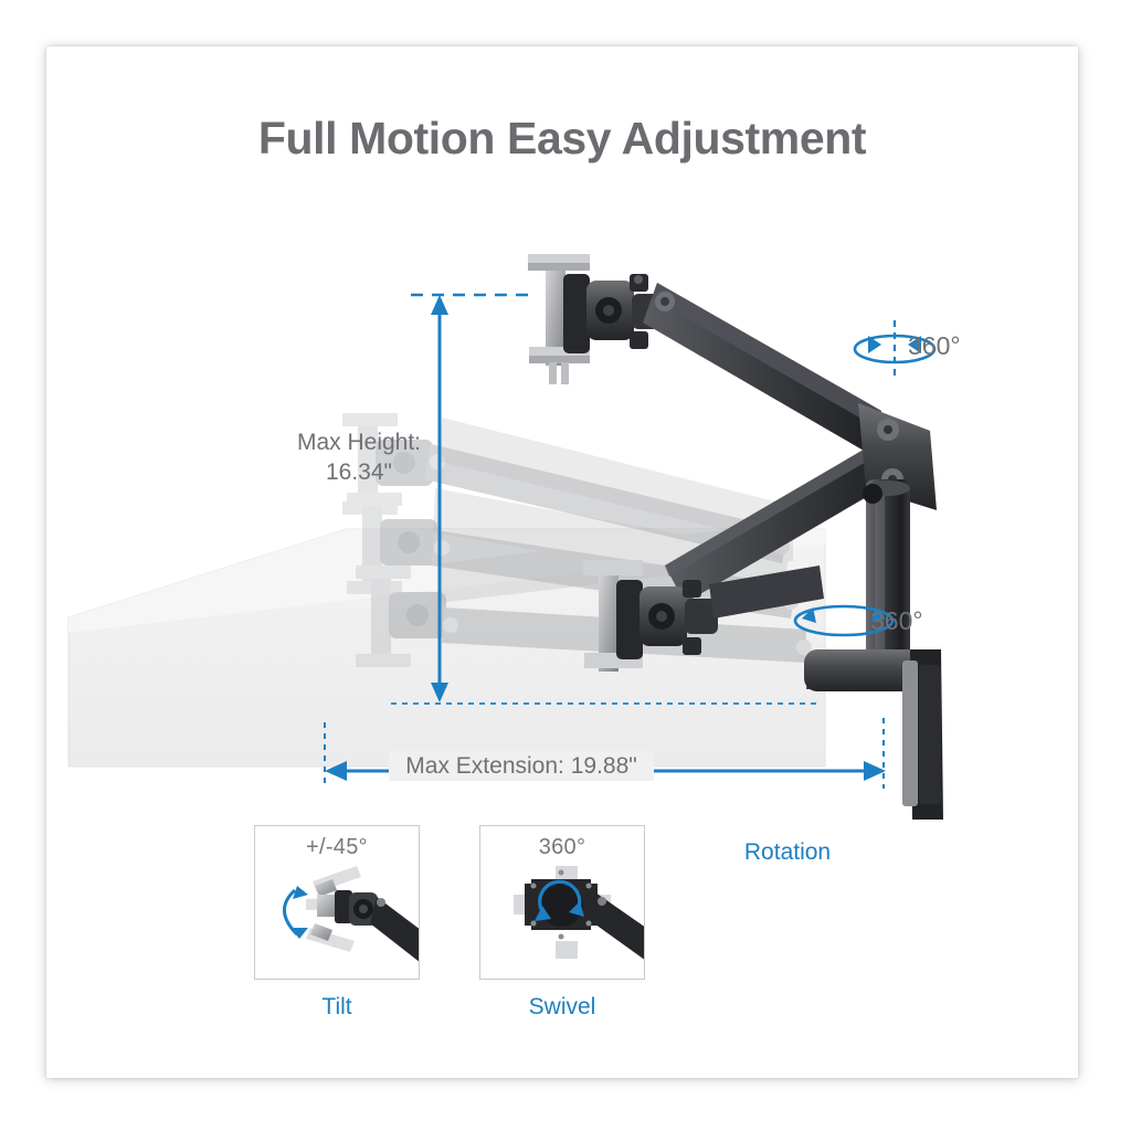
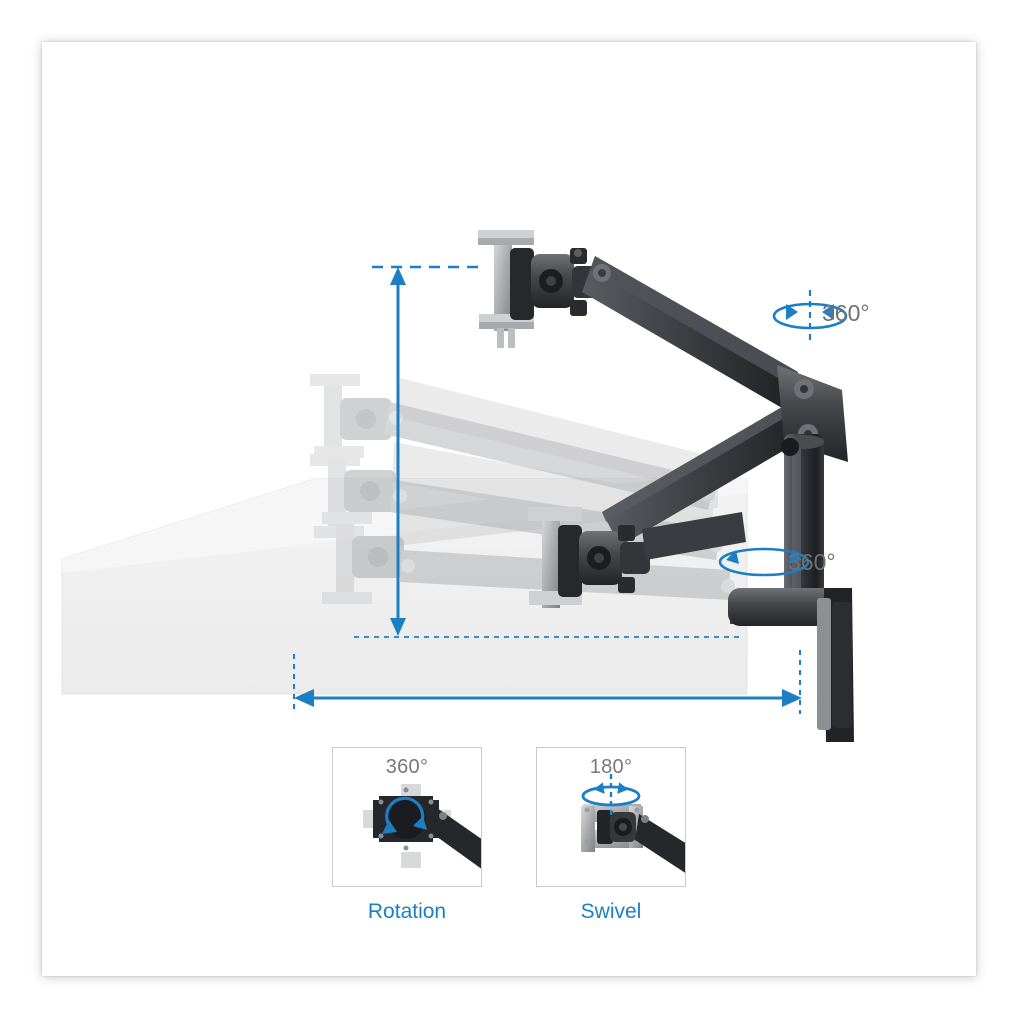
- Full Motion Easy Adjustment
- Max Height:
- 16.34"
- Max Extension: 19.88"
  360°
  360°
- +/-45°
- Tilt
  360°
- Swivel
+ Rotation
+ 180°
- Rotation
+ Swivel
